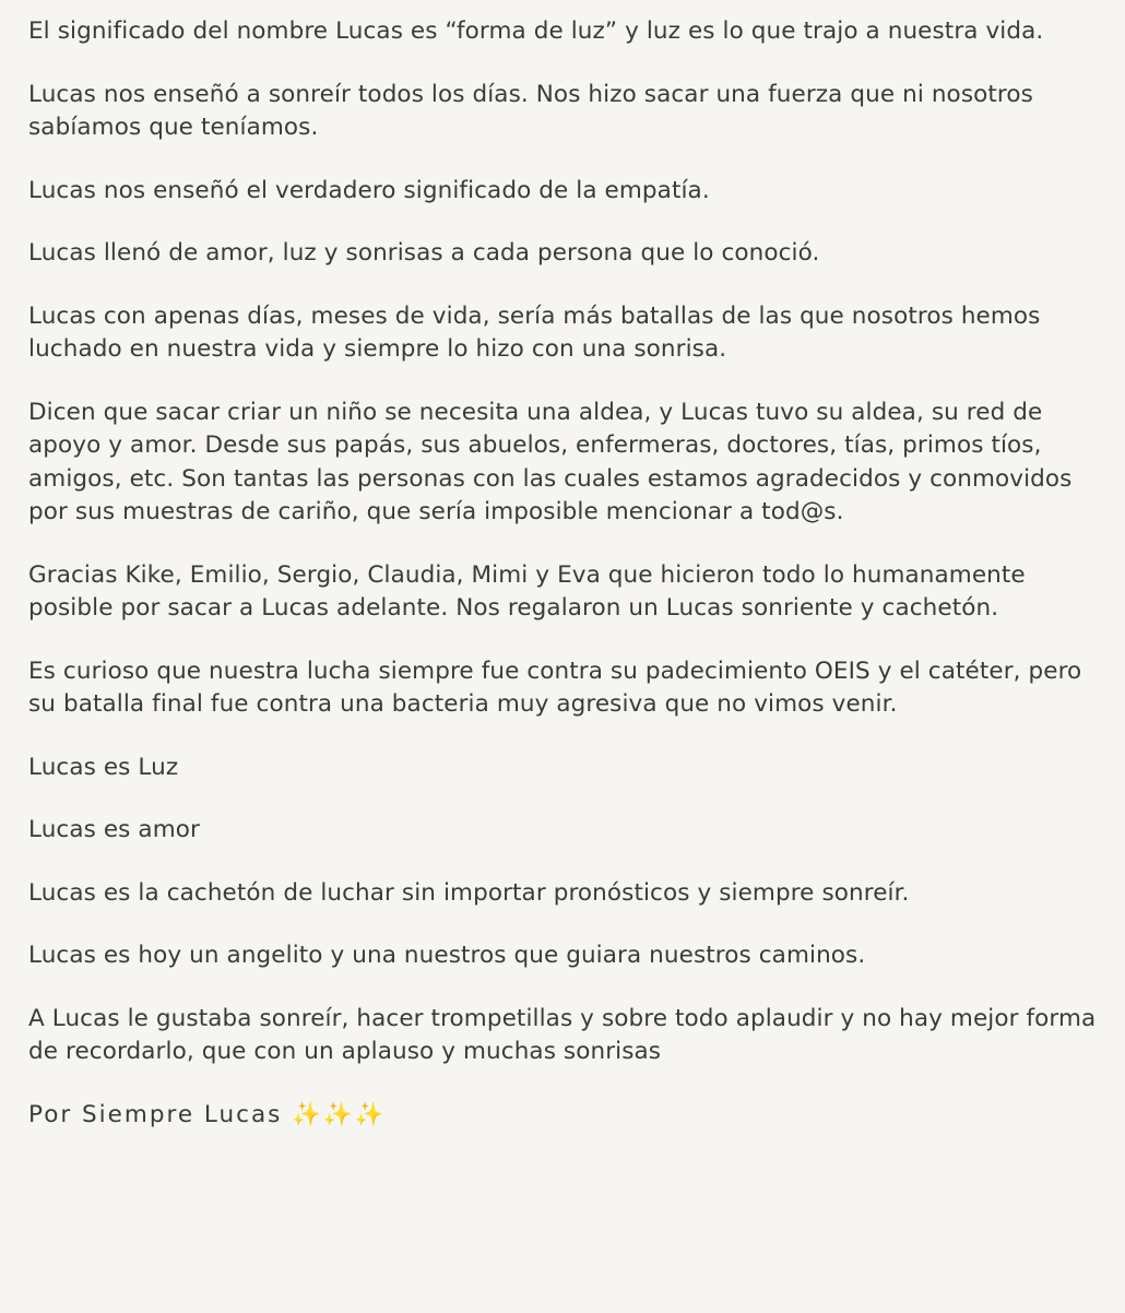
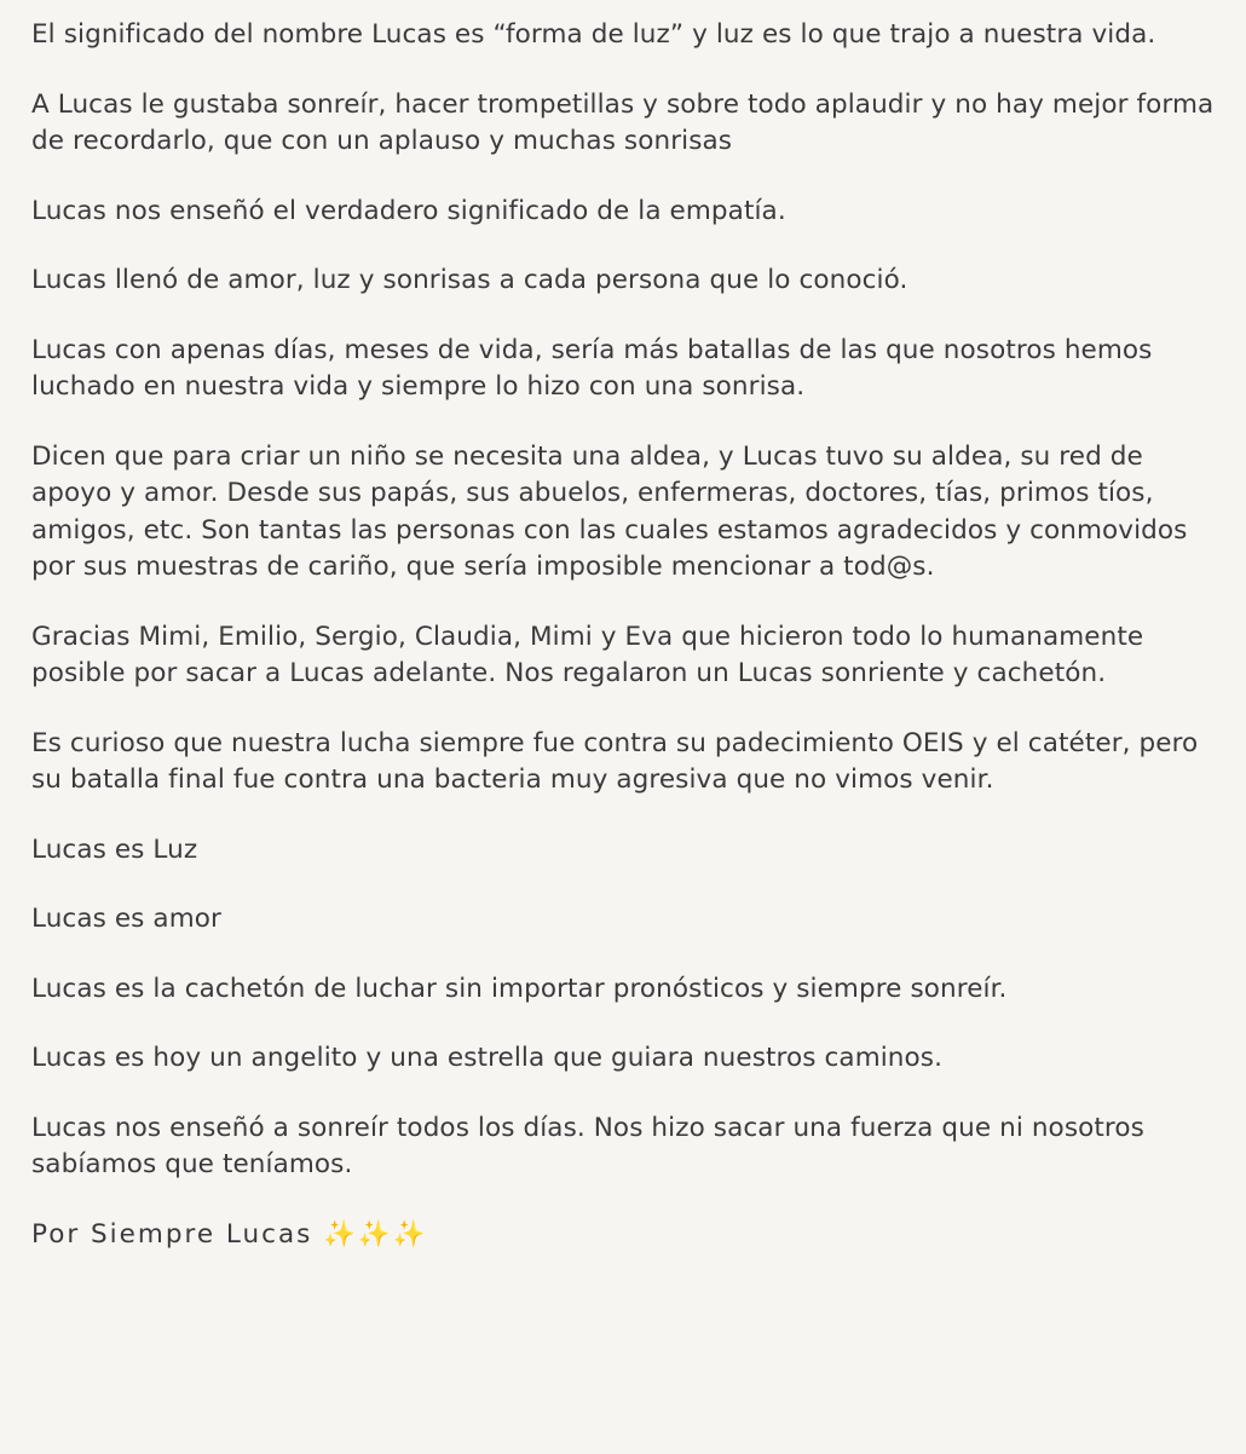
  El significado del nombre Lucas es “forma de luz” y luz es lo que trajo a nuestra vida.
- Lucas nos enseñó a sonreír todos los días. Nos hizo sacar una fuerza que ni nosotros sabíamos que teníamos.
+ A Lucas le gustaba sonreír, hacer trompetillas y sobre todo aplaudir y no hay mejor forma de recordarlo, que con un aplauso y muchas sonrisas
  Lucas nos enseñó el verdadero significado de la empatía.
  Lucas llenó de amor, luz y sonrisas a cada persona que lo conoció.
  Lucas con apenas días, meses de vida, sería más batallas de las que nosotros hemos luchado en nuestra vida y siempre lo hizo con una sonrisa.
- Dicen que sacar criar un niño se necesita una aldea, y Lucas tuvo su aldea, su red de apoyo y amor. Desde sus papás, sus abuelos, enfermeras, doctores, tías, primos tíos, amigos, etc. Son tantas las personas con las cuales estamos agradecidos y conmovidos por sus muestras de cariño, que sería imposible mencionar a tod@s.
+ Dicen que para criar un niño se necesita una aldea, y Lucas tuvo su aldea, su red de apoyo y amor. Desde sus papás, sus abuelos, enfermeras, doctores, tías, primos tíos, amigos, etc. Son tantas las personas con las cuales estamos agradecidos y conmovidos por sus muestras de cariño, que sería imposible mencionar a tod@s.
- Gracias Kike, Emilio, Sergio, Claudia, Mimi y Eva que hicieron todo lo humanamente posible por sacar a Lucas adelante. Nos regalaron un Lucas sonriente y cachetón.
+ Gracias Mimi, Emilio, Sergio, Claudia, Mimi y Eva que hicieron todo lo humanamente posible por sacar a Lucas adelante. Nos regalaron un Lucas sonriente y cachetón.
  Es curioso que nuestra lucha siempre fue contra su padecimiento OEIS y el catéter, pero su batalla final fue contra una bacteria muy agresiva que no vimos venir.
  Lucas es Luz
  Lucas es amor
  Lucas es la cachetón de luchar sin importar pronósticos y siempre sonreír.
- Lucas es hoy un angelito y una nuestros que guiara nuestros caminos.
+ Lucas es hoy un angelito y una estrella que guiara nuestros caminos.
- A Lucas le gustaba sonreír, hacer trompetillas y sobre todo aplaudir y no hay mejor forma de recordarlo, que con un aplauso y muchas sonrisas
+ Lucas nos enseñó a sonreír todos los días. Nos hizo sacar una fuerza que ni nosotros sabíamos que teníamos.
  Por Siempre Lucas ✨✨✨
